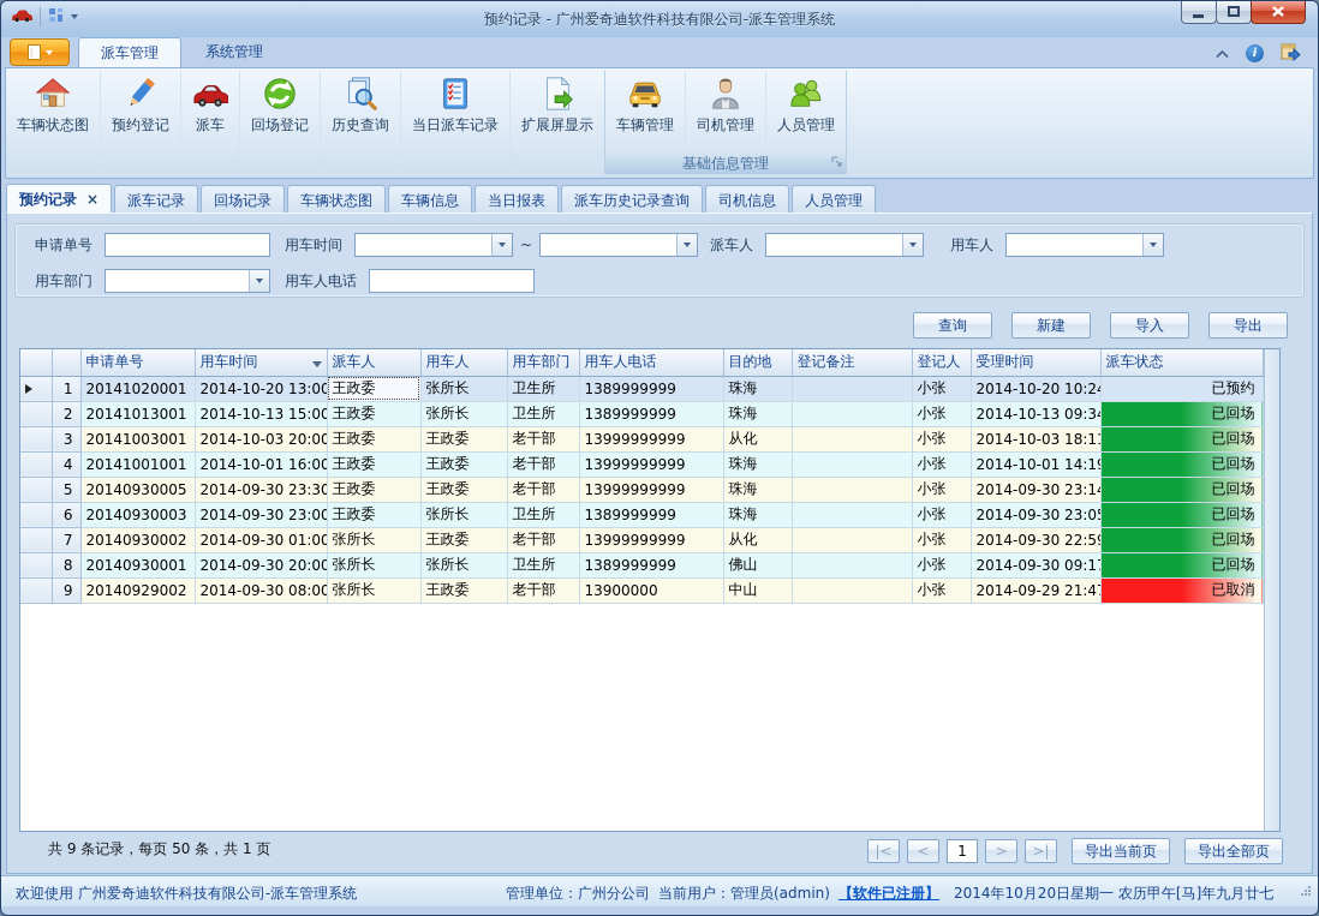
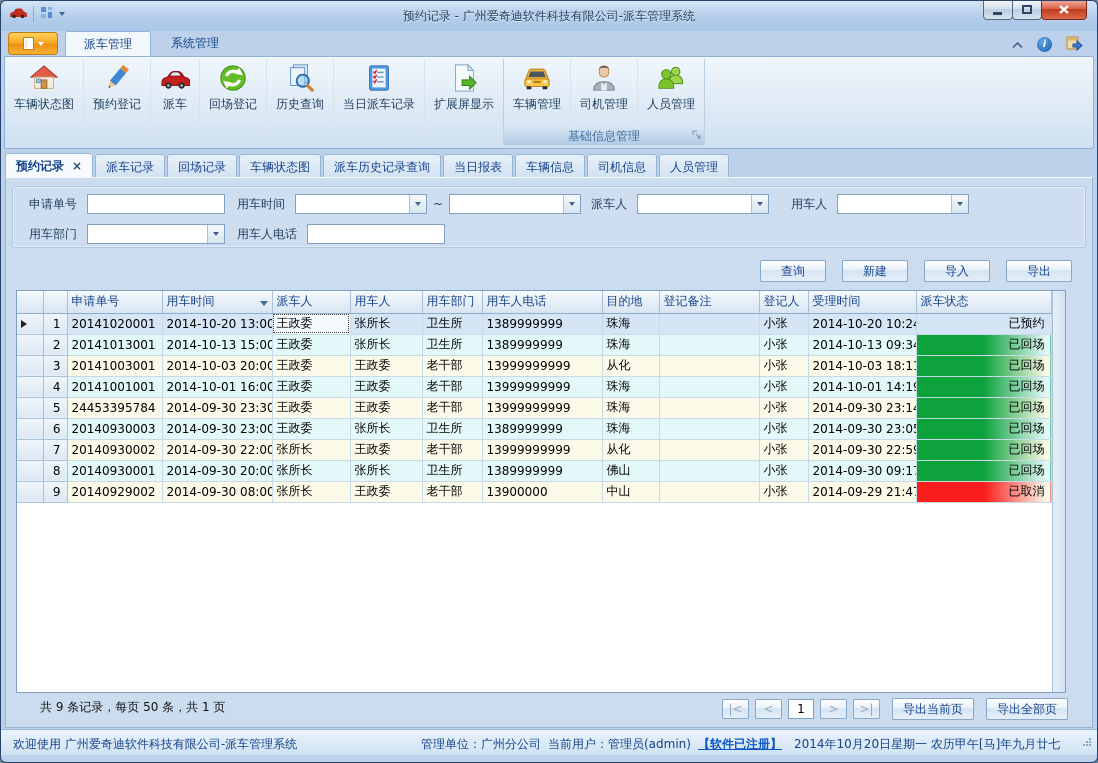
  预约记录 - 广州爱奇迪软件科技有限公司-派车管理系统
  派车管理
  系统管理
  i
  车辆状态图
  预约登记
  派车
  回场登记
  历史查询
  当日派车记录
  扩展屏显示
  车辆管理
  司机管理
  人员管理
  基础信息管理
  预约记录 ×
  派车记录
  回场记录
  车辆状态图
- 车辆信息
+ 派车历史记录查询
  当日报表
- 派车历史记录查询
+ 车辆信息
  司机信息
  人员管理
  申请单号
  用车时间
  ~
  派车人
  用车人
  用车部门
  用车人电话
  查询
  新建
  导入
  导出
  		申请单号	用车时间	派车人	用车人	用车部门	用车人电话	目的地	登记备注	登记人	受理时间	派车状态
  	1	20141020001	2014-10-20 13:00	王政委	张所长	卫生所	1389999999	珠海		小张	2014-10-20 10:2	已预约
  	2	20141013001	2014-10-13 15:00	王政委	张所长	卫生所	1389999999	珠海		小张	2014-10-13 09:3	已回场
  	3	20141003001	2014-10-03 20:00	王政委	王政委	老干部	13999999999	从化		小张	2014-10-03 18:1	已回场
  	4	20141001001	2014-10-01 16:00	王政委	王政委	老干部	13999999999	珠海		小张	2014-10-01 14:1	已回场
- 	5	20140930005	2014-09-30 23:30	王政委	王政委	老干部	13999999999	珠海		小张	2014-09-30 23:1	已回场
+ 	5	24453395784	2014-09-30 23:30	王政委	王政委	老干部	13999999999	珠海		小张	2014-09-30 23:1	已回场
  	6	20140930003	2014-09-30 23:00	王政委	张所长	卫生所	1389999999	珠海		小张	2014-09-30 23:0	已回场
- 	7	20140930002	2014-09-30 01:00	张所长	王政委	老干部	13999999999	从化		小张	2014-09-30 22:5	已回场
+ 	7	20140930002	2014-09-30 22:00	张所长	王政委	老干部	13999999999	从化		小张	2014-09-30 22:5	已回场
  	8	20140930001	2014-09-30 20:00	张所长	张所长	卫生所	1389999999	佛山		小张	2014-09-30 09:1	已回场
  	9	20140929002	2014-09-30 08:00	张所长	王政委	老干部	13900000	中山		小张	2014-09-29 21:4	已取消
  共 9 条记录，每页 50 条，共 1 页
  |<
  <
  1
  >
  >|
  导出当前页
  导出全部页
  欢迎使用 广州爱奇迪软件科技有限公司-派车管理系统
  管理单位：广州分公司
  当前用户：管理员(admin)
  【软件已注册】
  2014年10月20日星期一 农历甲午[马]年九月廿七
